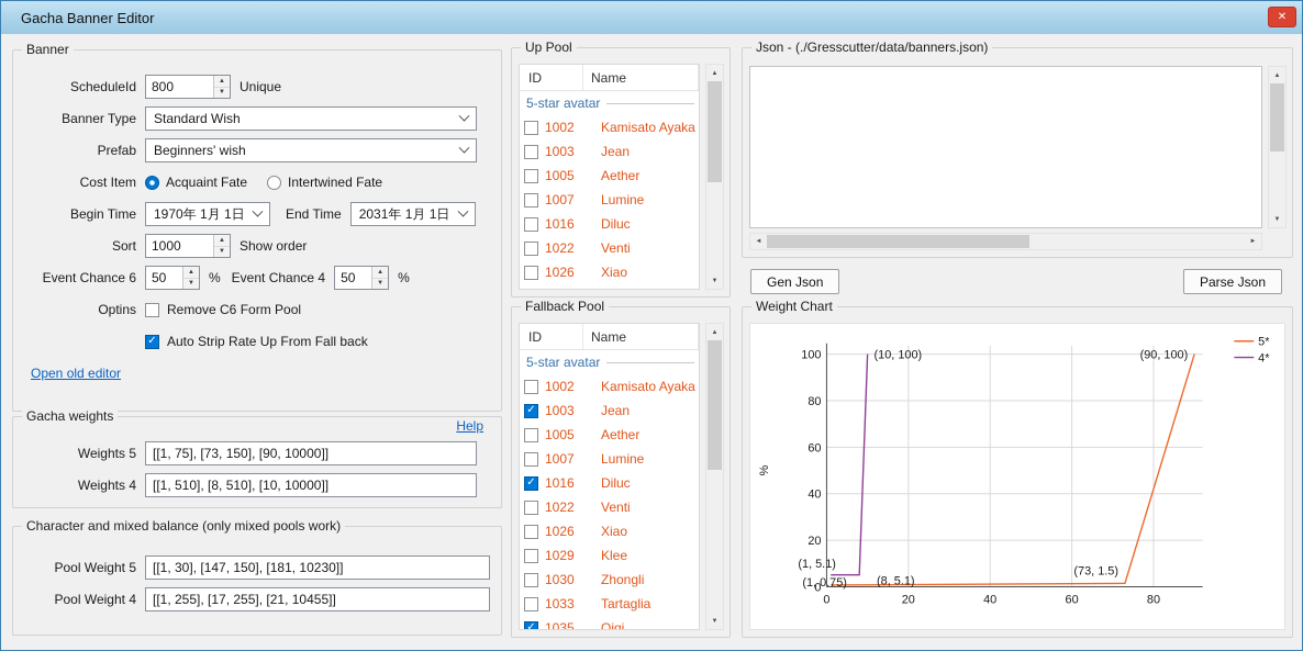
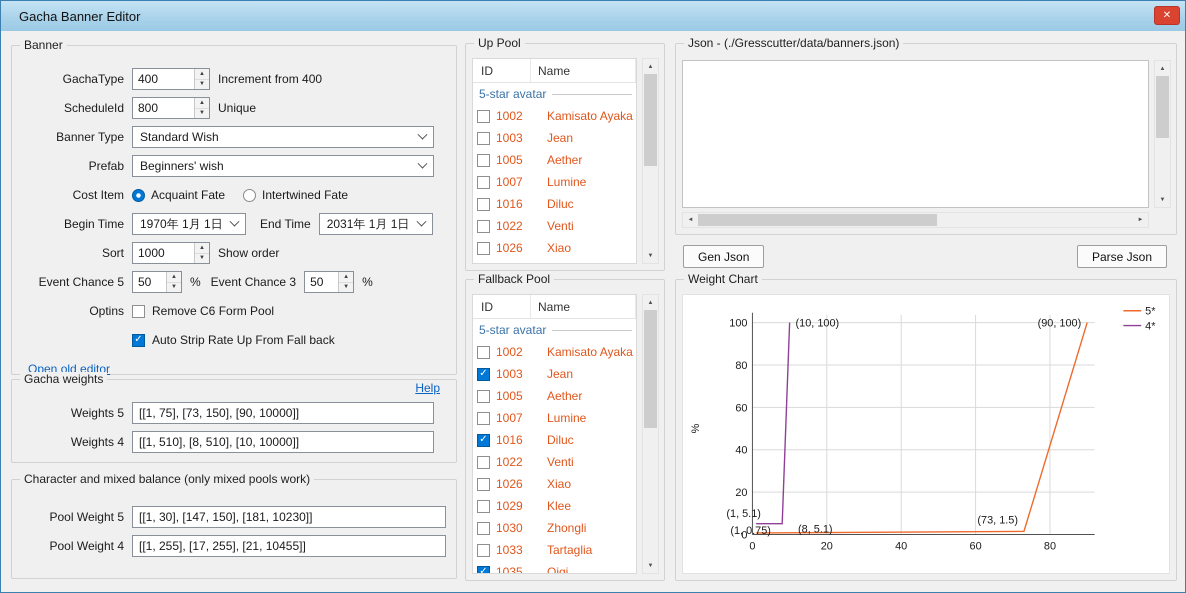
  Gacha Banner Editor
  ✕
  Banner
+ GachaType
+ 400
+ Increment from 400
  ScheduleId
  800
  Unique
  Banner Type
  Standard Wish
  Prefab
  Beginners' wish
  Cost Item
  Acquaint Fate
  Intertwined Fate
  Begin Time
  1970年 1月 1日
  End Time
  2031年 1月 1日
  Sort
  1000
  Show order
- Event Chance 6
+ Event Chance 5
  50
  %
- Event Chance 4
+ Event Chance 3
  50
  %
  Optins
  Remove C6 Form Pool
  ✓
  Auto Strip Rate Up From Fall back
  Open old editor
  Gacha weights
  Help
  Weights 5
  [[1, 75], [73, 150], [90, 10000]]
  Weights 4
  [[1, 510], [8, 510], [10, 10000]]
  Character and mixed balance (only mixed pools work)
  Pool Weight 5
  [[1, 30], [147, 150], [181, 10230]]
  Pool Weight 4
  [[1, 255], [17, 255], [21, 10455]]
  Up Pool
  ID
  Name
  5-star avatar
  1002
  Kamisato Ayaka
  1003
  Jean
  1005
  Aether
  1007
  Lumine
  1016
  Diluc
  1022
  Venti
  1026
  Xiao
  Fallback Pool
  ID
  Name
  5-star avatar
  1002
  Kamisato Ayaka
  ✓
  1003
  Jean
  1005
  Aether
  1007
  Lumine
  ✓
  1016
  Diluc
  1022
  Venti
  1026
  Xiao
  1029
  Klee
  1030
  Zhongli
  1033
  Tartaglia
  ✓
  1035
  Qiqi
  Json - (./Gresscutter/data/banners.json)
  Gen Json
  Parse Json
  Weight Chart
  0
  20
  40
  60
  80
  0
  20
  40
  60
  80
  100
  (10, 100)
  (90, 100)
  (1, 5.1)
  (1, 0.75)
  (8, 5.1)
  (73, 1.5)
  5*
  4*
